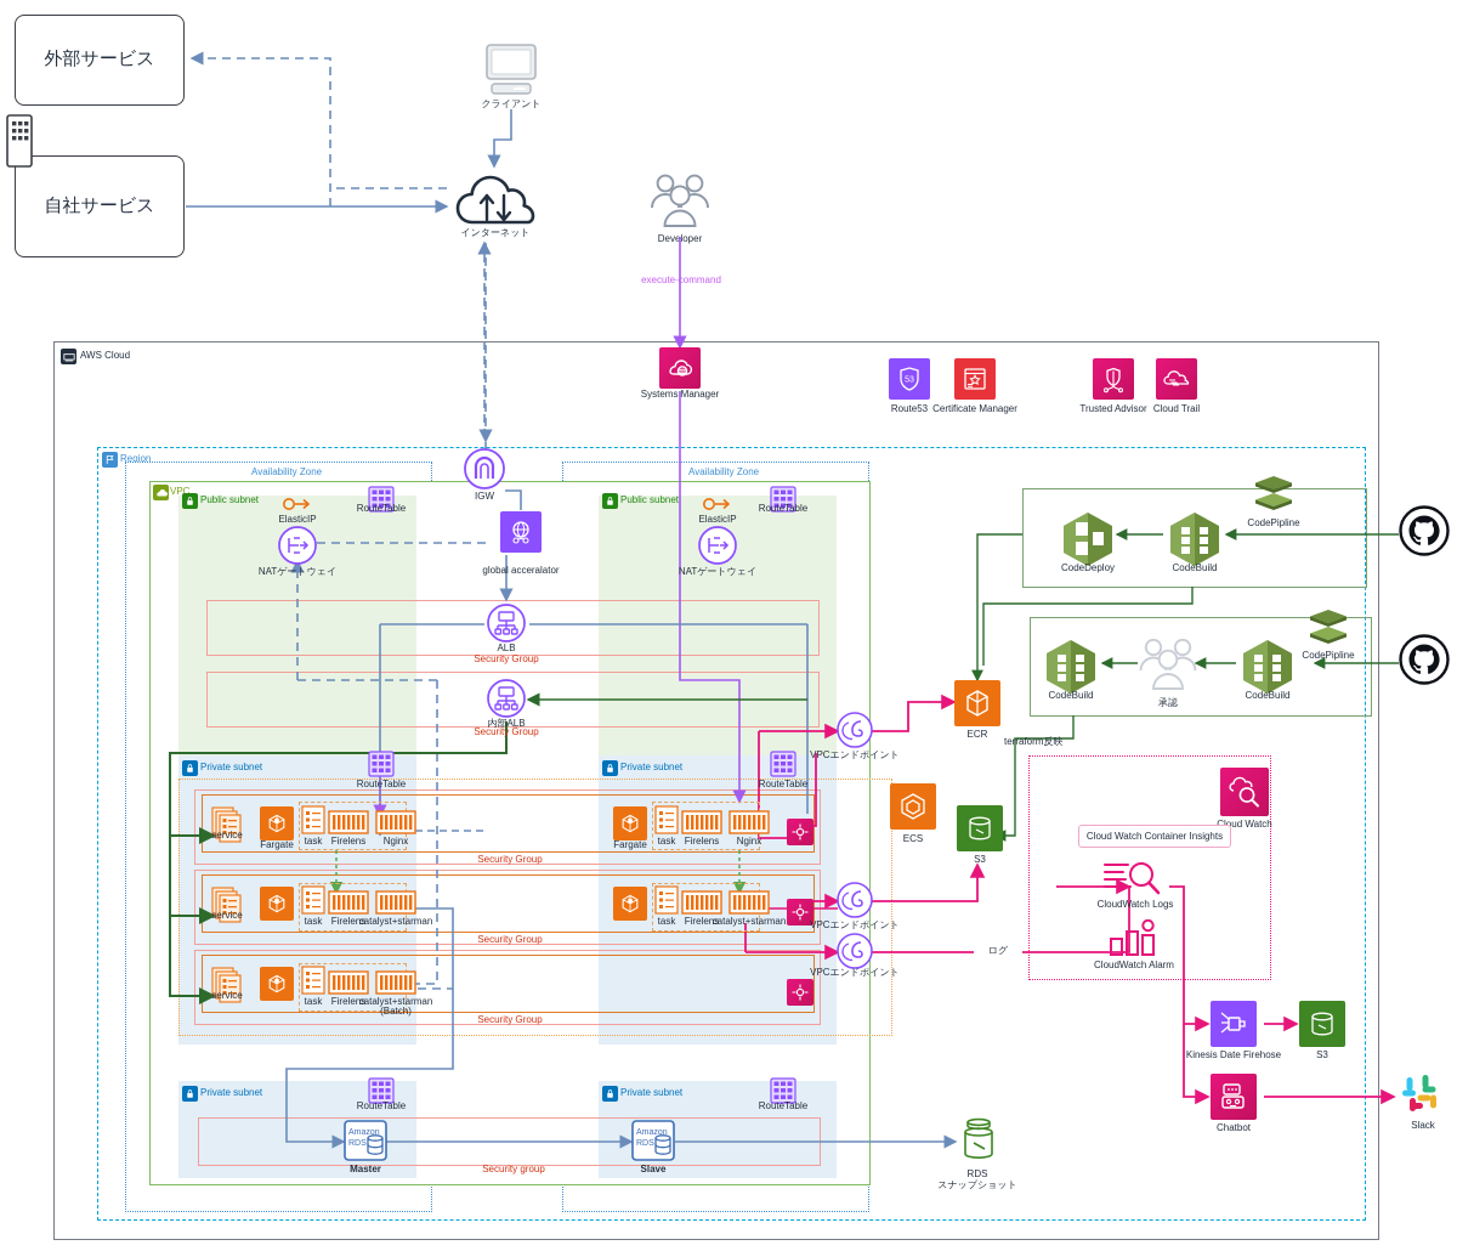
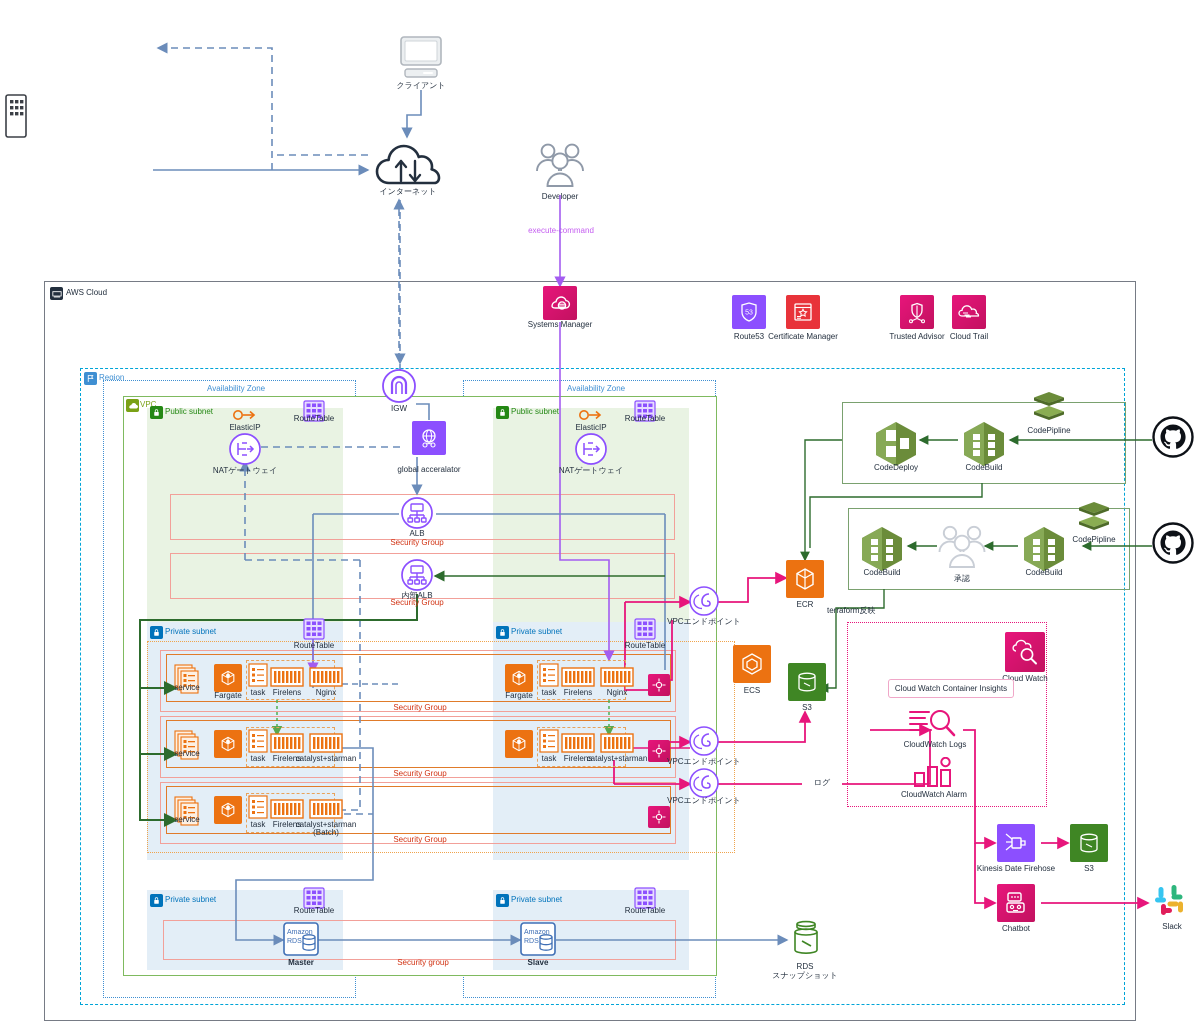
- 外部サービス
- 自社サービス
  クライアント
  インターネット
  Developer
  execute-ommand
  AWS Cloud
  Region
  Availability Zone
  Availability Zone
  VPC
  Public subnet
  Public subnet
  Private subnet
  Private subnet
  Private subnet
  Private subnet
  Security Group
  Security Group
  Security Group
  Security group
  Systems Manager
  Route53
  Certificate Manager
  Trusted Advisor
  Cloud Trail
  IGW
  global acceralator
  ElasticIP
  RouteTable
  NATゲートウェイ
  ElasticIP
  RouteTable
  NATゲートウェイ
  ALB
  Security Group
  内部ALB
  Security Group
  RouteTable
  RouteTable
  RouteTable
  RouteTable
  service
  Fargate
  task
  Firelens
  Nginx
  service
  task
  Firelens
  catalyst+starman
  service
  task
  Firelens
  catalyst+starman
  (Batch)
  Fargate
  task
  Firelens
  Nginx
  task
  Firelens
  catalyst+starman
  VPCエンドポイント
  VPCエンドポイント
  VPCエンドポイント
  ECR
  ECS
  S3
  ud Watch
  Cloud Watch Container Insights
  CloudWatch Logs
  CloudWatch Alarm
  terraform反映
  ログ
  Kinesis Date Firehose
  S3
  Chatbot
  Slack
  CodePipline
  CodeBuild
  CodeDeploy
  CodePipline
  CodeBuild
  承認
  CodeBuild
  Master
  Slave
  RDS
  スナップショット
